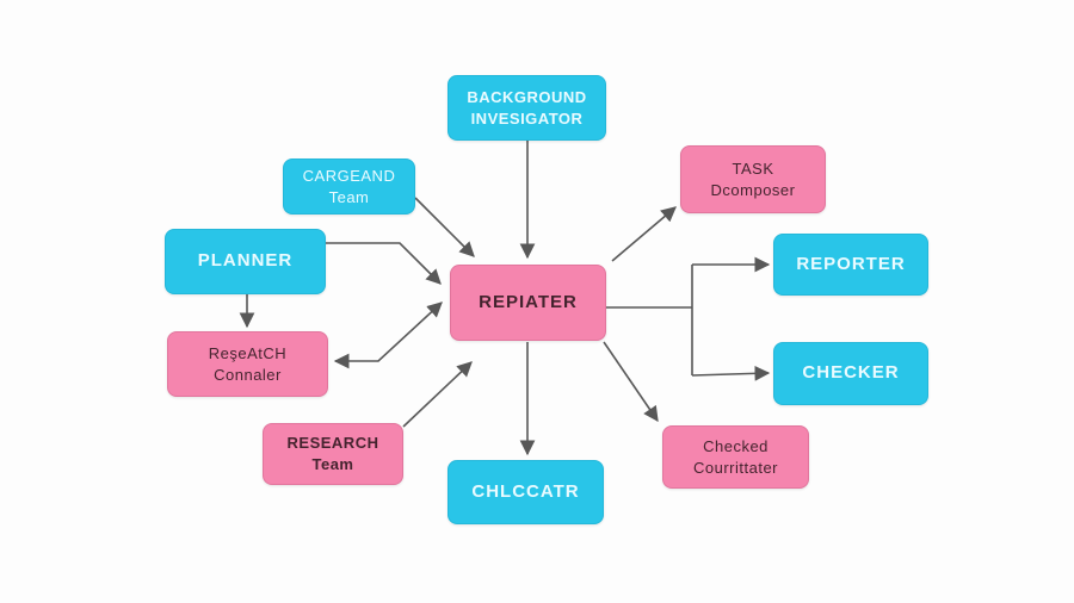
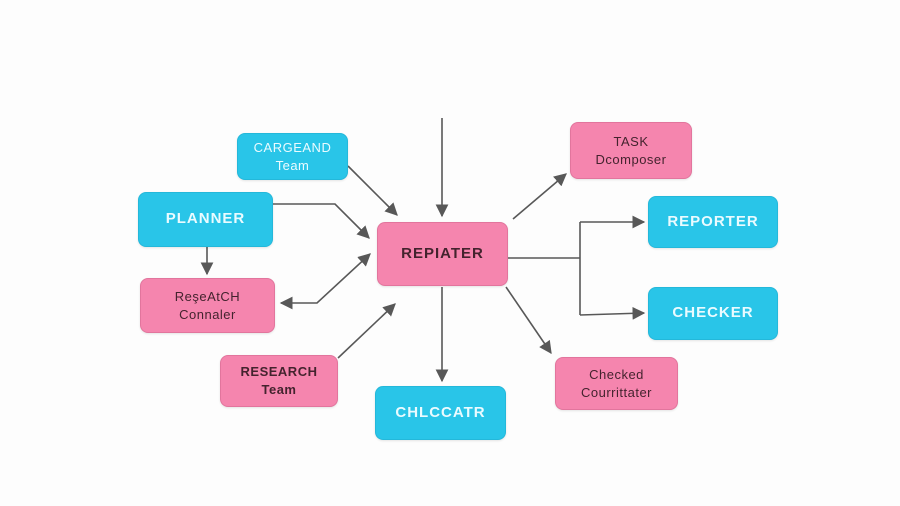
- BACKGROUND
- INVESIGATOR
  CARGEAND
  Team
  PLANNER
  ReşeAtCH
  Connaler
  REPIATER
  TASK
  Dcomposer
  REPORTER
  CHECKER
  RESEARCH
  Team
  CHLCCATR
  Checked
  Courrittater
